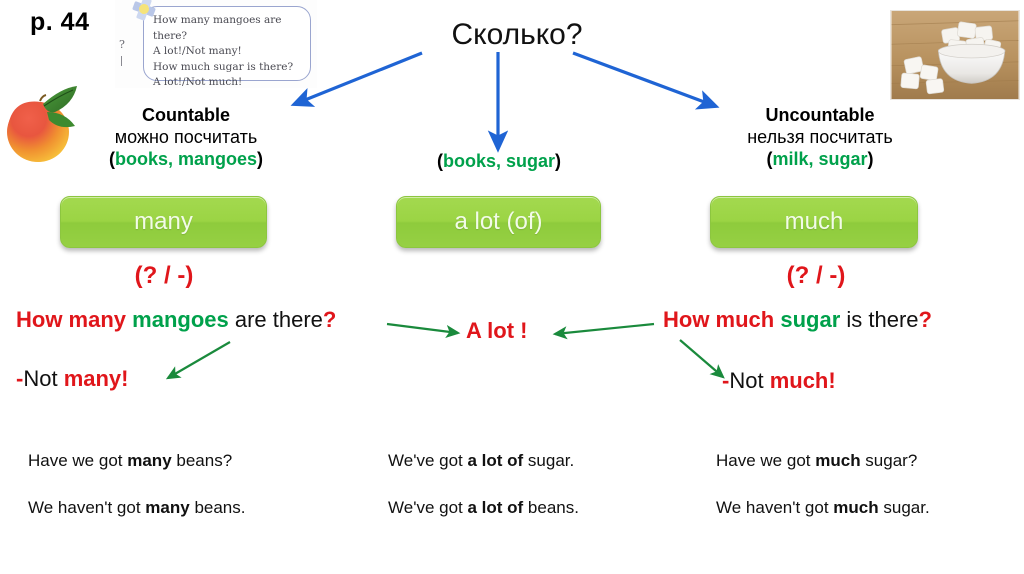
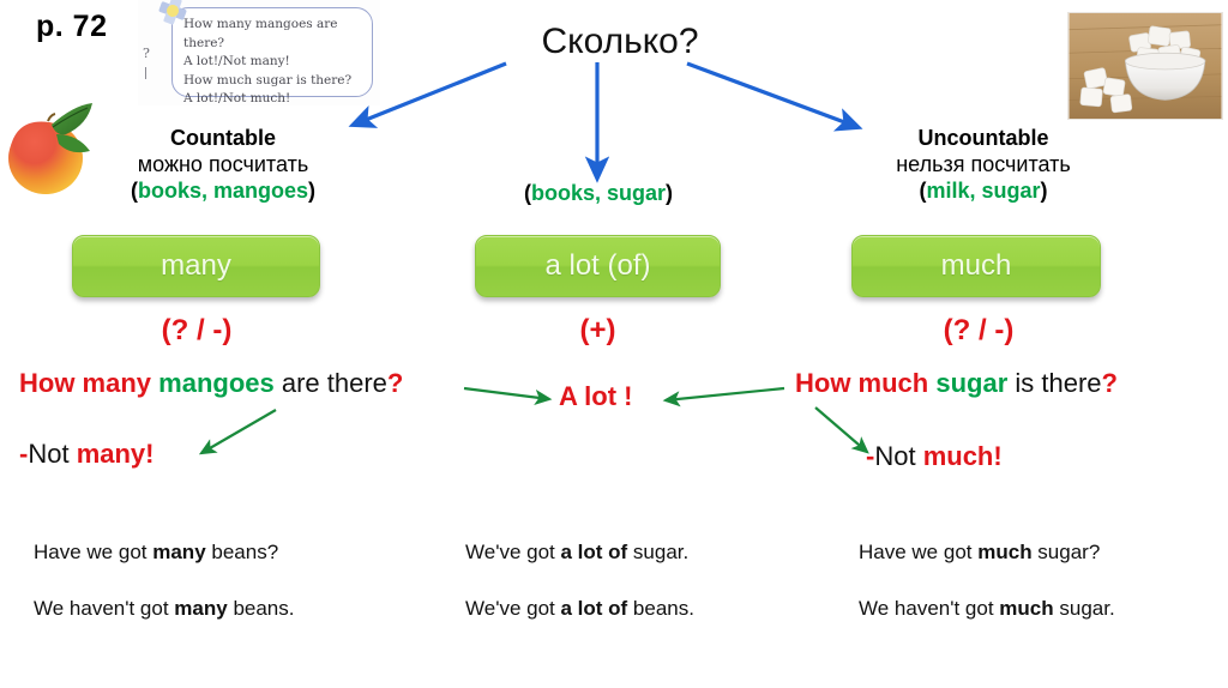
- p. 44
+ p. 72
  ?
  How many mangoes are there?
  A lot!/Not many!
  How much sugar is there?
  A lot!/Not much!
  Сколько?
  Countable
  можно посчитать
  (books, mangoes)
  (books, sugar)
  Uncountable
  нельзя посчитать
  (milk, sugar)
  many
  a lot (of)
  much
  (? / -)
+ (+)
  (? / -)
  How many mangoes are there?
  How much sugar is there?
  A lot !
  -Not many!
  -Not much!
  Have we got many beans?
  We haven't got many beans.
  We've got a lot of sugar.
  We've got a lot of beans.
  Have we got much sugar?
  We haven't got much sugar.
